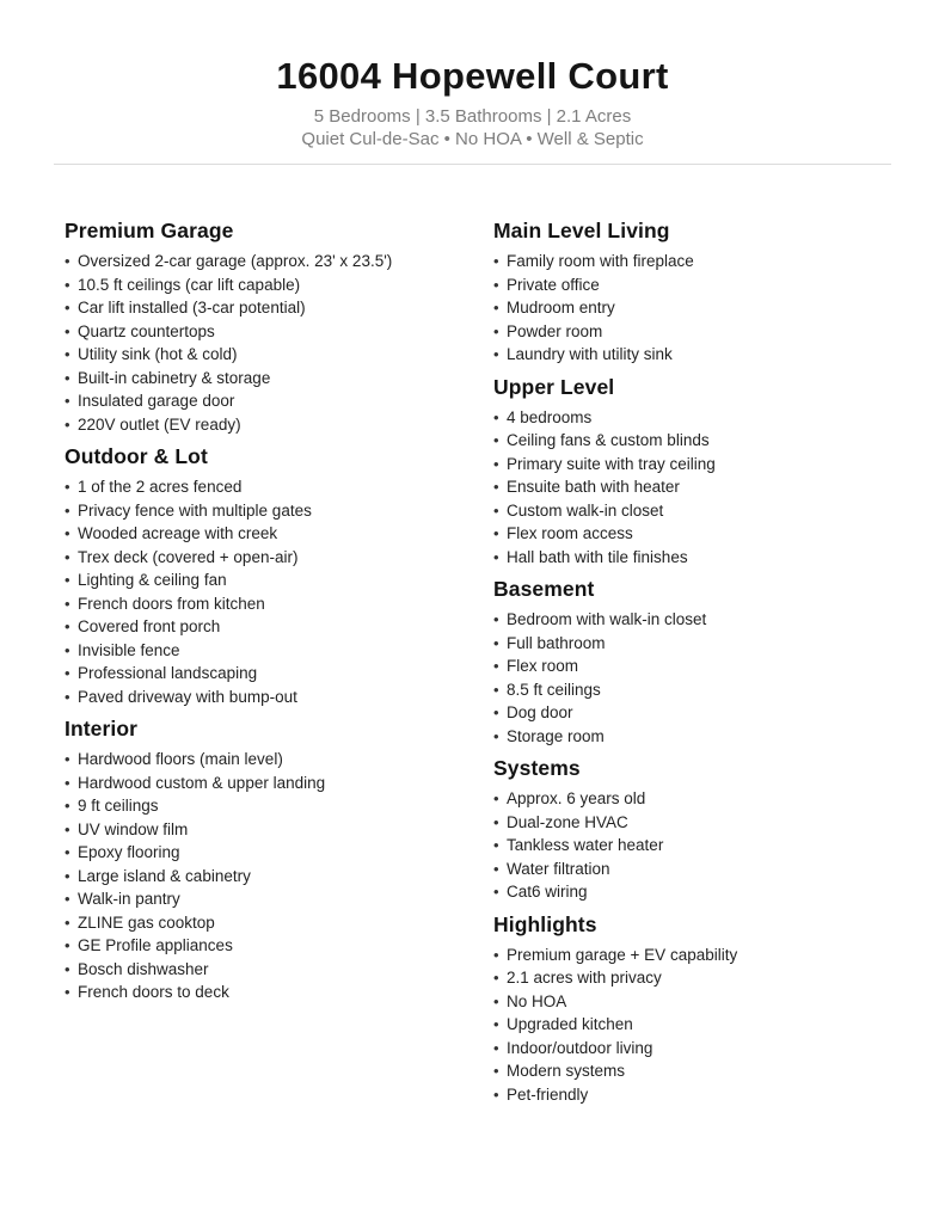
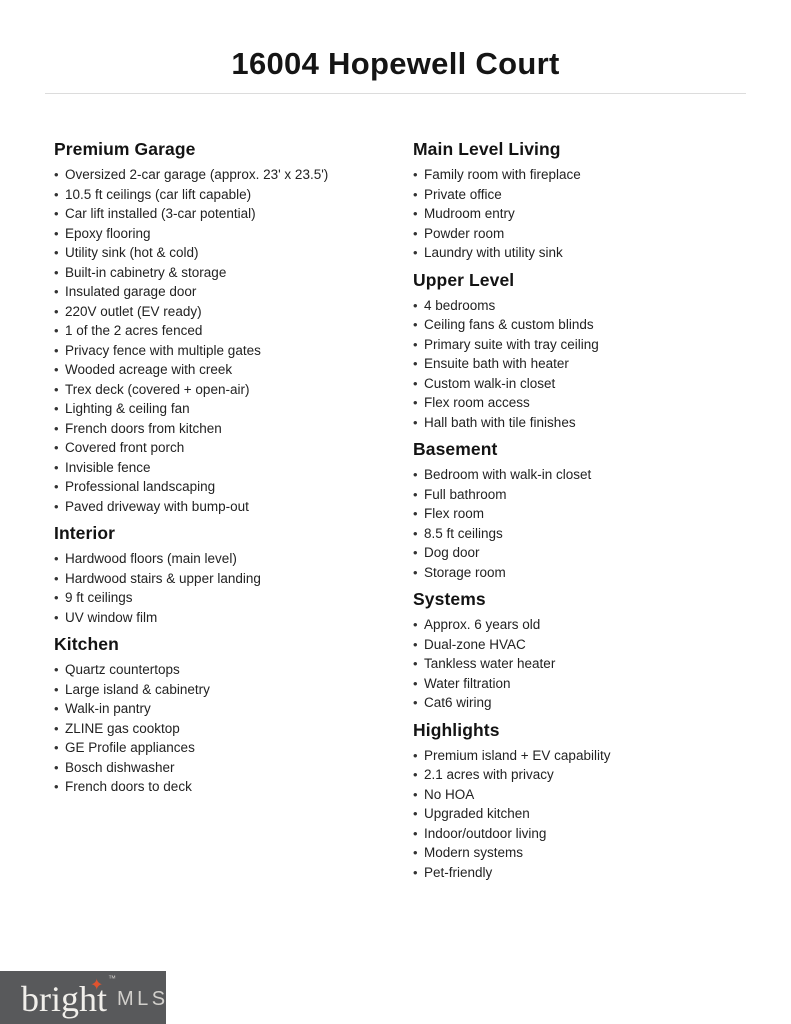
  16004 Hopewell Court
- 5 Bedrooms | 3.5 Bathrooms | 2.1 Acres
- Quiet Cul-de-Sac • No HOA • Well & Septic
  Premium Garage
  •
  Oversized 2-car garage (approx. 23' x 23.5')
  •
  10.5 ft ceilings (car lift capable)
  •
  Car lift installed (3-car potential)
  •
- Quartz countertops
+ Epoxy flooring
  •
  Utility sink (hot & cold)
  •
  Built-in cabinetry & storage
  •
  Insulated garage door
  •
  220V outlet (EV ready)
- Outdoor & Lot
  •
  1 of the 2 acres fenced
  •
  Privacy fence with multiple gates
  •
  Wooded acreage with creek
  •
  Trex deck (covered + open-air)
  •
  Lighting & ceiling fan
  •
  French doors from kitchen
  •
  Covered front porch
  •
  Invisible fence
  •
  Professional landscaping
  •
  Paved driveway with bump-out
  Interior
  •
  Hardwood floors (main level)
  •
- Hardwood custom & upper landing
+ Hardwood stairs & upper landing
  •
  9 ft ceilings
  •
  UV window film
+ Kitchen
  •
- Epoxy flooring
+ Quartz countertops
  •
  Large island & cabinetry
  •
  Walk-in pantry
  •
  ZLINE gas cooktop
  •
  GE Profile appliances
  •
  Bosch dishwasher
  •
  French doors to deck
  Main Level Living
  •
  Family room with fireplace
  •
  Private office
  •
  Mudroom entry
  •
  Powder room
  •
  Laundry with utility sink
  Upper Level
  •
  4 bedrooms
  •
  Ceiling fans & custom blinds
  •
  Primary suite with tray ceiling
  •
  Ensuite bath with heater
  •
  Custom walk-in closet
  •
  Flex room access
  •
  Hall bath with tile finishes
  Basement
  •
  Bedroom with walk-in closet
  •
  Full bathroom
  •
  Flex room
  •
  8.5 ft ceilings
  •
  Dog door
  •
  Storage room
  Systems
  •
  Approx. 6 years old
  •
  Dual-zone HVAC
  •
  Tankless water heater
  •
  Water filtration
  •
  Cat6 wiring
  Highlights
  •
- Premium garage + EV capability
+ Premium island + EV capability
  •
  2.1 acres with privacy
  •
  No HOA
  •
  Upgraded kitchen
  •
  Indoor/outdoor living
  •
  Modern systems
  •
  Pet-friendly
+ bright
+ ✦
+ ™
+ MLS
